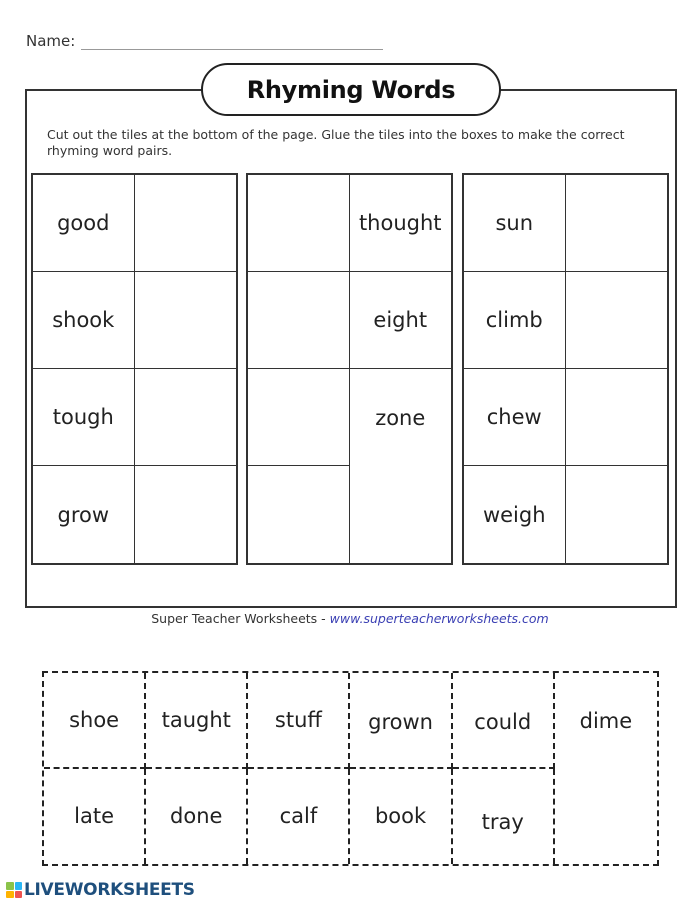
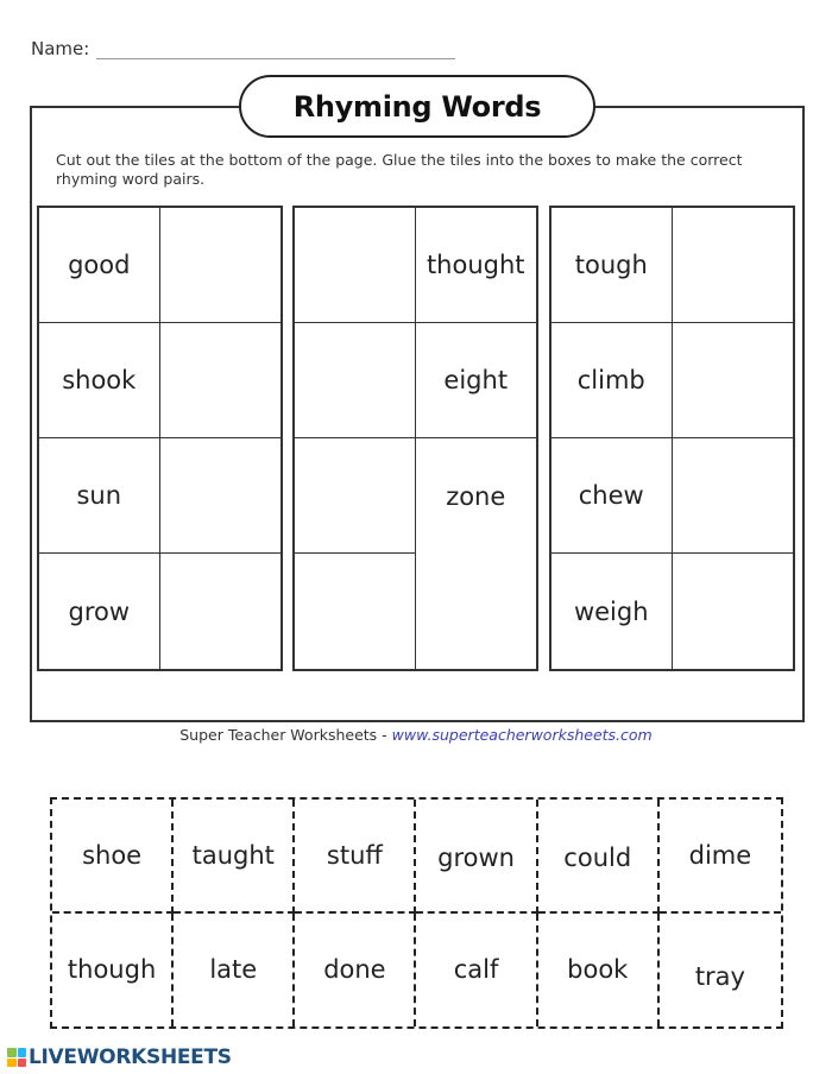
  Name:
  Rhyming Words
  Cut out the tiles at the bottom of the page. Glue the tiles into the boxes to make the correct rhyming word pairs.
  good
  shook
- tough
+ sun
  grow
  thought
  eight
  zone
- sun
+ tough
  climb
  chew
  weigh
  Super Teacher Worksheets - www.superteacherworksheets.com
  shoe
  taught
  stuff
  grown
  could
  dime
+ though
  late
  done
  calf
  book
  tray
  LIVEWORKSHEETS
